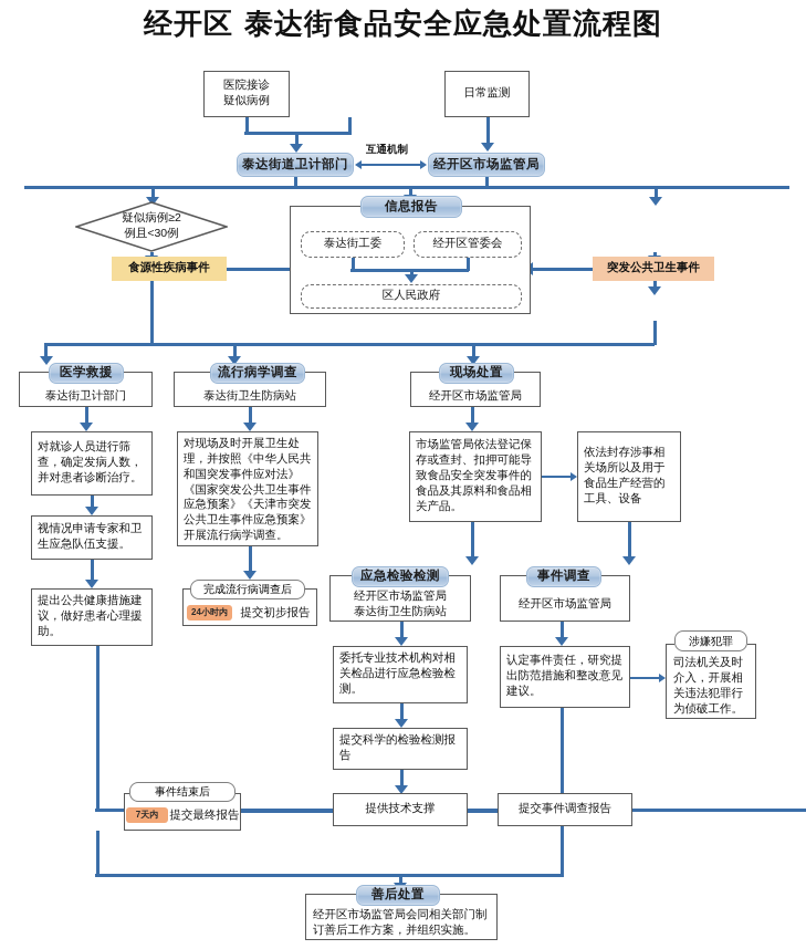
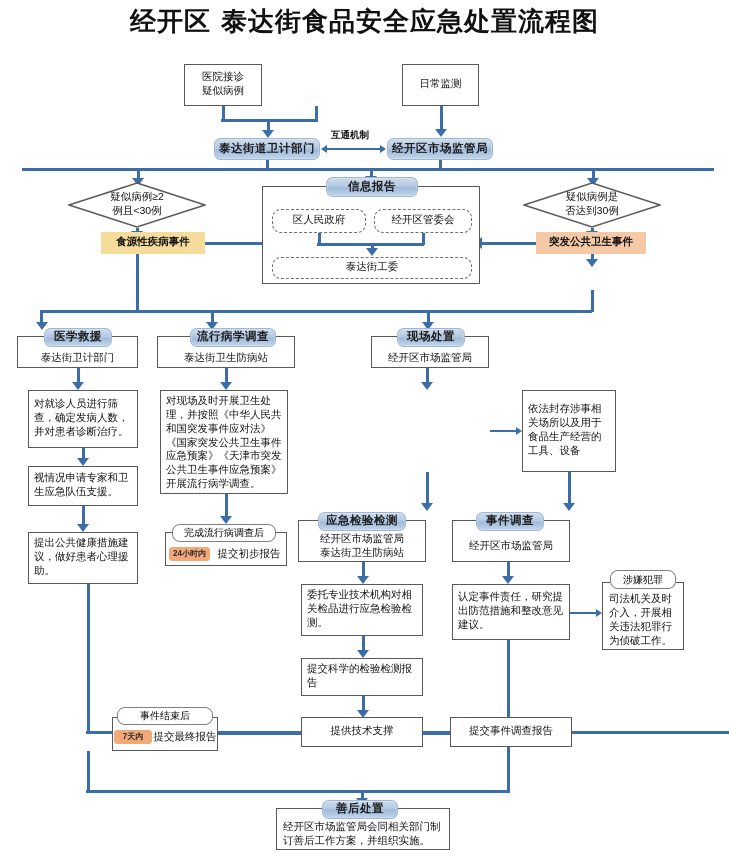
  经开区 泰达街食品安全应急处置流程图
  医院接诊
  疑似病例
  日常监测
  泰达街道卫计部门
  经开区市场监管局
  互通机制
  疑似病例≥2
  例且<30例
+ 疑似病例是
+ 否达到30例
  食源性疾病事件
  突发公共卫生事件
  信息报告
- 泰达街工委
+ 区人民政府
  经开区管委会
- 区人民政府
+ 泰达街工委
  医学救援
  泰达街卫计部门
  对就诊人员进行筛查，确定发病人数，并对患者诊断治疗。
  视情况申请专家和卫生应急队伍支援。
  提出公共健康措施建议，做好患者心理援助。
  流行病学调查
  泰达街卫生防病站
  对现场及时开展卫生处理，并按照《中华人民共和国突发事件应对法》《国家突发公共卫生事件应急预案》《天津市突发公共卫生事件应急预案》开展流行病学调查。
  完成流行病调查后
  24小时内
  提交初步报告
  现场处置
  经开区市场监管局
- 市场监管局依法登记保存或查封、扣押可能导致食品安全突发事件的食品及其原料和食品相关产品。
  依法封存涉事相关场所以及用于食品生产经营的工具、设备
  应急检验检测
  经开区市场监管局
  泰达街卫生防病站
  委托专业技术机构对相关检品进行应急检验检测。
  提交科学的检验检测报告
  提供技术支撑
  事件调查
  经开区市场监管局
  认定事件责任，研究提出防范措施和整改意见建议。
  涉嫌犯罪
  司法机关及时介入，开展相关违法犯罪行为侦破工作。
  提交事件调查报告
  事件结束后
  7天内
  提交最终报告
  善后处置
  经开区市场监管局会同相关部门制订善后工作方案，并组织实施。
